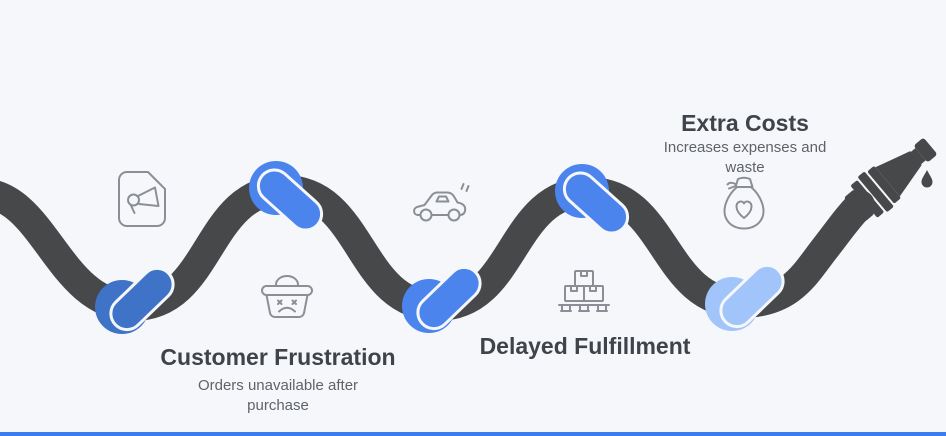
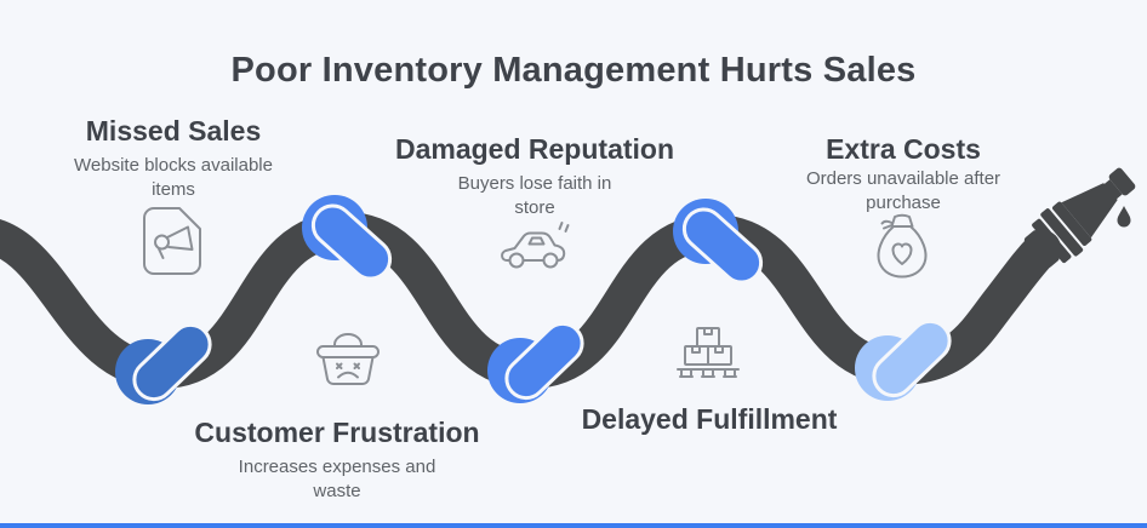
+ Poor Inventory Management Hurts Sales
+ Missed Sales
+ Website blocks available items
+ Damaged Reputation
+ Buyers lose faith in store
  Extra Costs
- Increases expenses and waste
+ Orders unavailable after purchase
  Customer Frustration
- Orders unavailable after purchase
+ Increases expenses and waste
  Delayed Fulfillment
